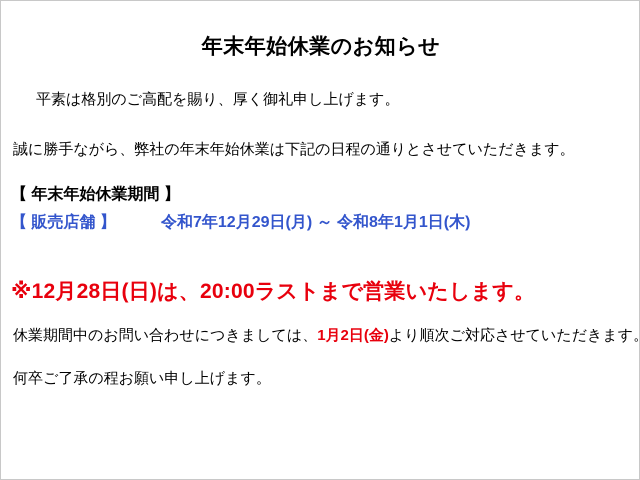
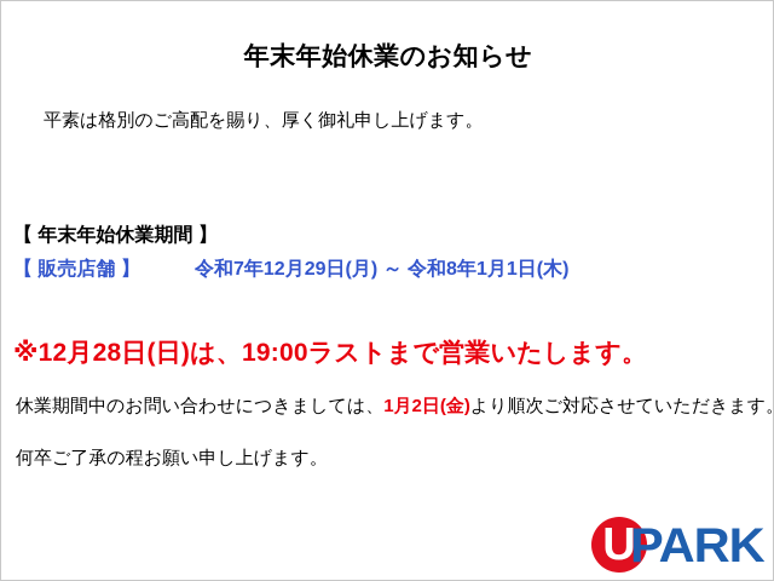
  年末年始休業のお知らせ
  平素は格別のご高配を賜り、厚く御礼申し上げます。
- 誠に勝手ながら、弊社の年末年始休業は下記の日程の通りとさせていただきます。
  【 年末年始休業期間 】
  【 販売店舗 】 令和7年12月29日(月) ～ 令和8年1月1日(木)
- ※12月28日(日)は、20:00ラストまで営業いたします。
+ ※12月28日(日)は、19:00ラストまで営業いたします。
  休業期間中のお問い合わせにつきましては、1月2日(金)より順次ご対応させていただきます
  何卒ご了承の程お願い申し上げます。
+ U
+ PARK
